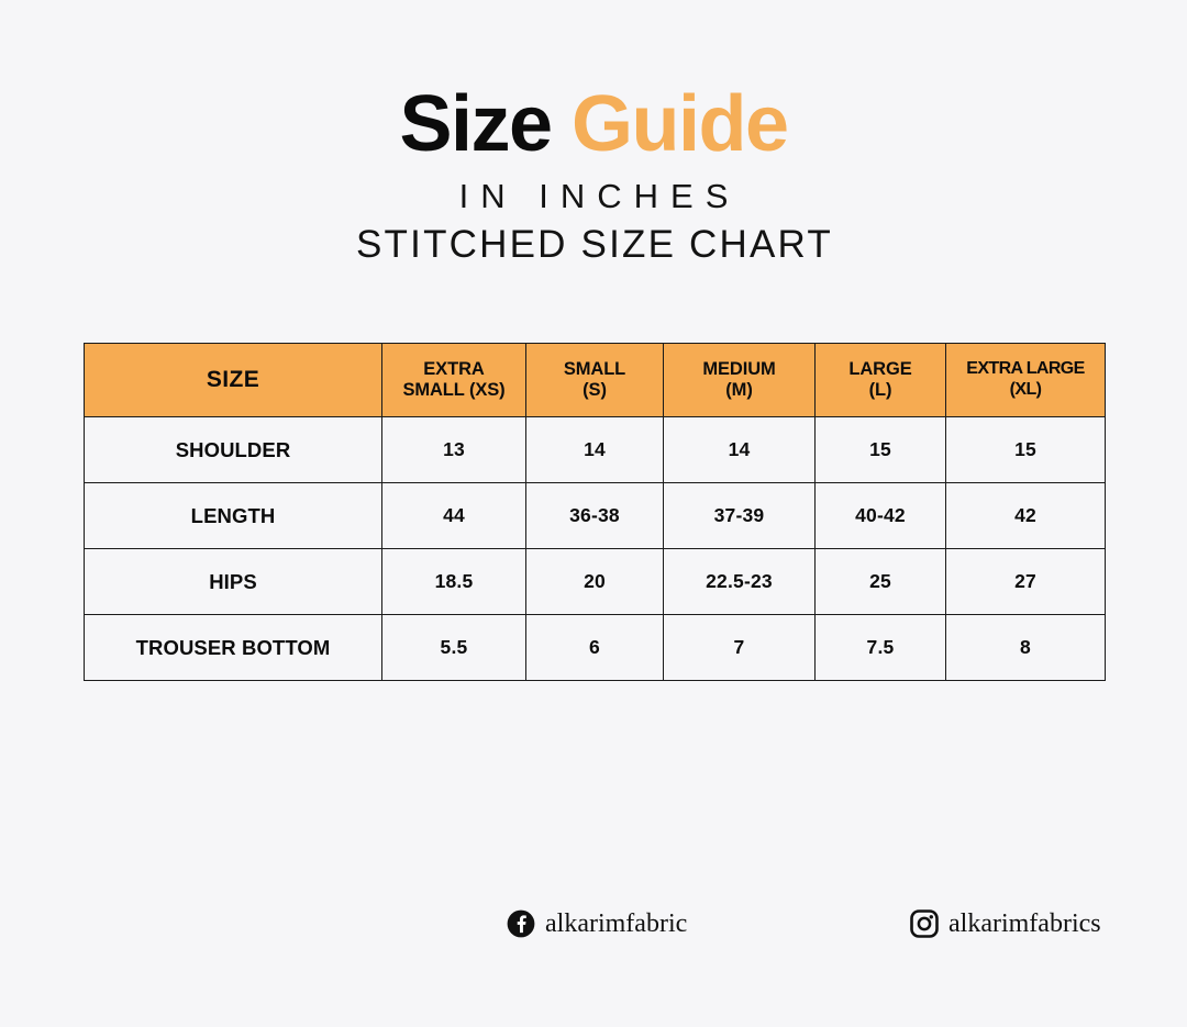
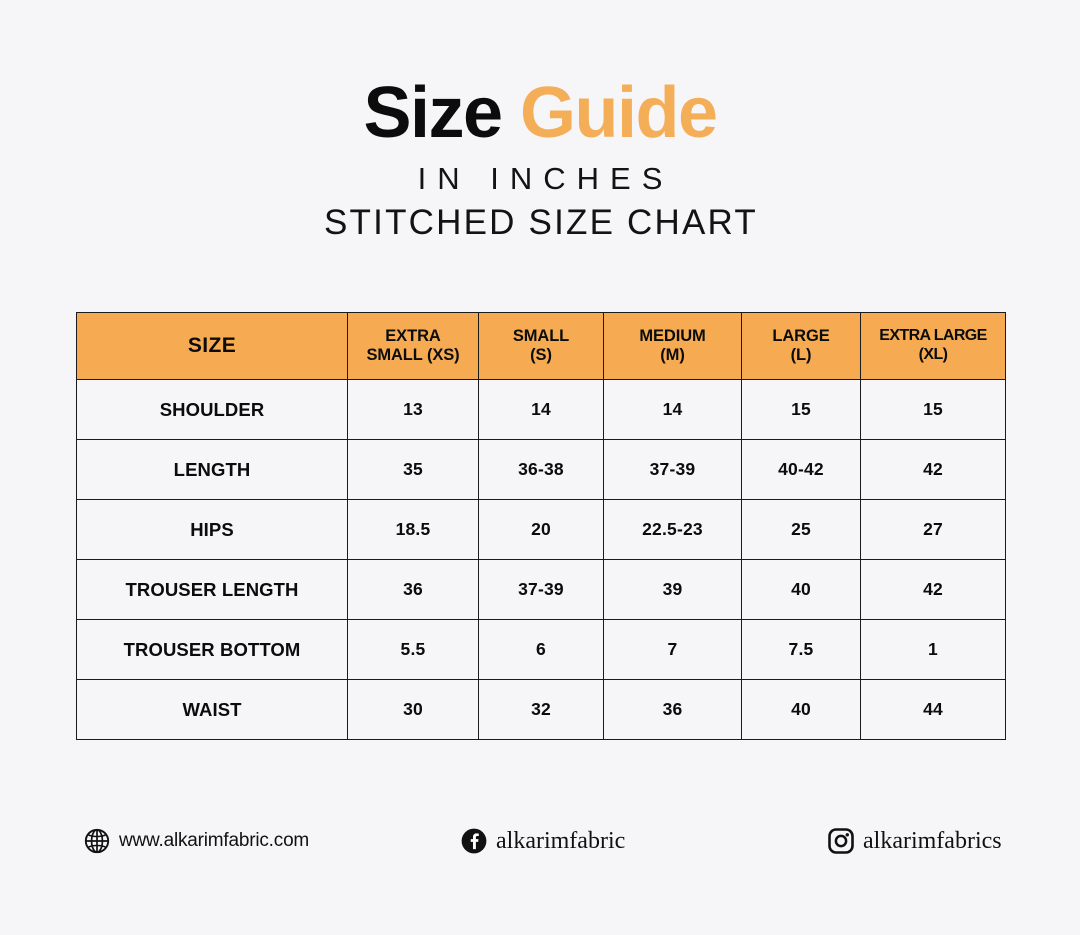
  Size Guide
  IN INCHES
  STITCHED SIZE CHART
  SIZE	EXTRASMALL (XS)	SMALL(S)	MEDIUM(M)	LARGE(L)	EXTRA LARGE(XL)
  SHOULDER	13	14	14	15	15
- LENGTH	44	36-38	37-39	40-42	42
+ LENGTH	35	36-38	37-39	40-42	42
  HIPS	18.5	20	22.5-23	25	27
+ TROUSER LENGTH	36	37-39	39	40	42
- TROUSER BOTTOM	5.5	6	7	7.5	8
+ TROUSER BOTTOM	5.5	6	7	7.5	1
+ WAIST	30	32	36	40	44
+ www.alkarimfabric.com
  alkarimfabric
  alkarimfabrics
